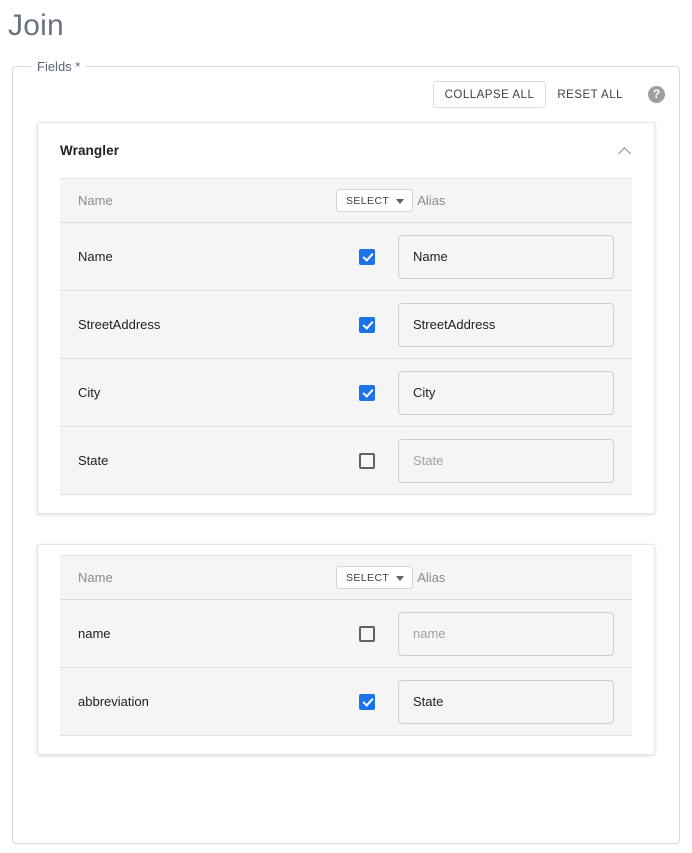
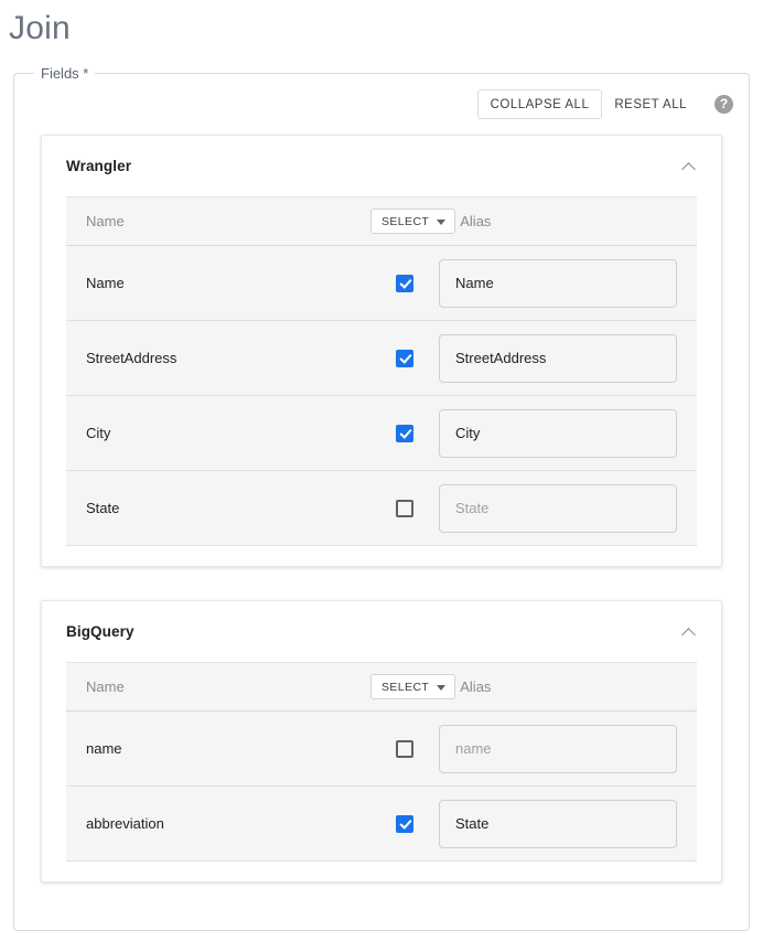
  Join
  Fields *
  COLLAPSE ALL
  RESET ALL
  ?
  Wrangler
  Name
  SELECT
  Alias
  Name
  Name
  StreetAddress
  StreetAddress
  City
  City
  State
  State
+ BigQuery
  Name
  SELECT
  Alias
  name
  name
  abbreviation
  State
